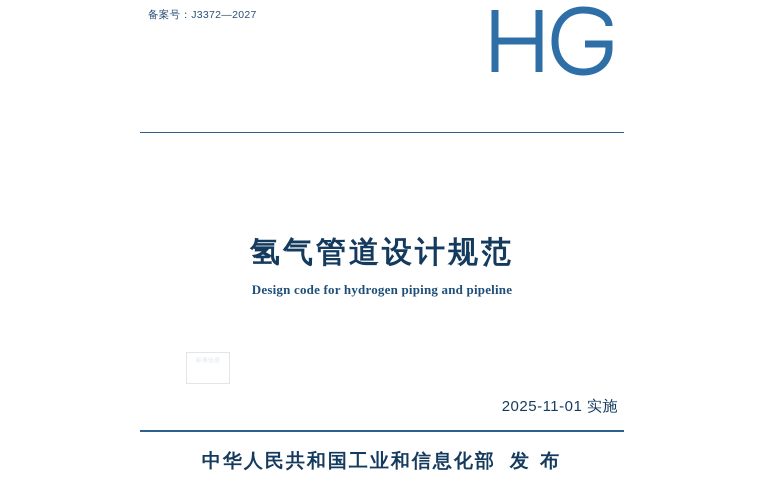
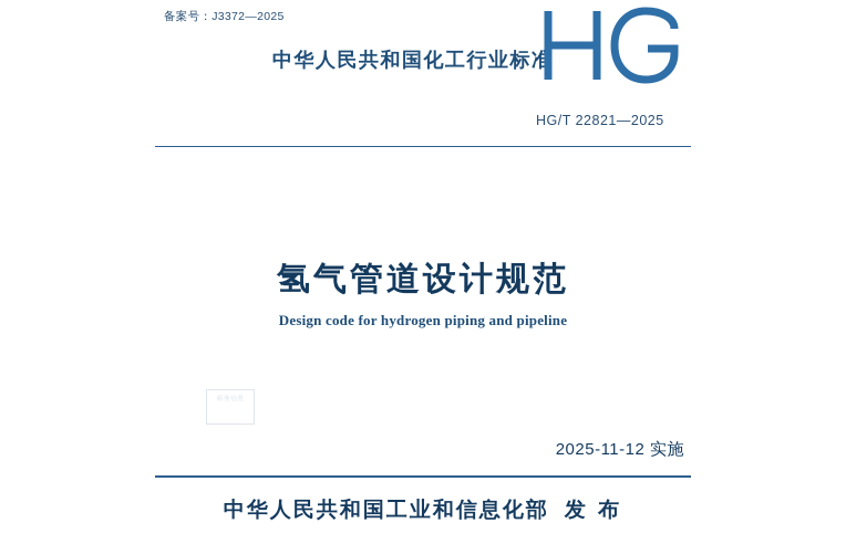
- 备案号：J3372—2027
+ 备案号：J3372—2025
+ 中华人民共和国化工行业标准
+ HG/T 22821—2025
  氢气管道设计规范
  Design code for hydrogen piping and pipeline
- 2025-11-01 实施
+ 2025-11-12 实施
  中华人民共和国工业和信息化部 发 布
